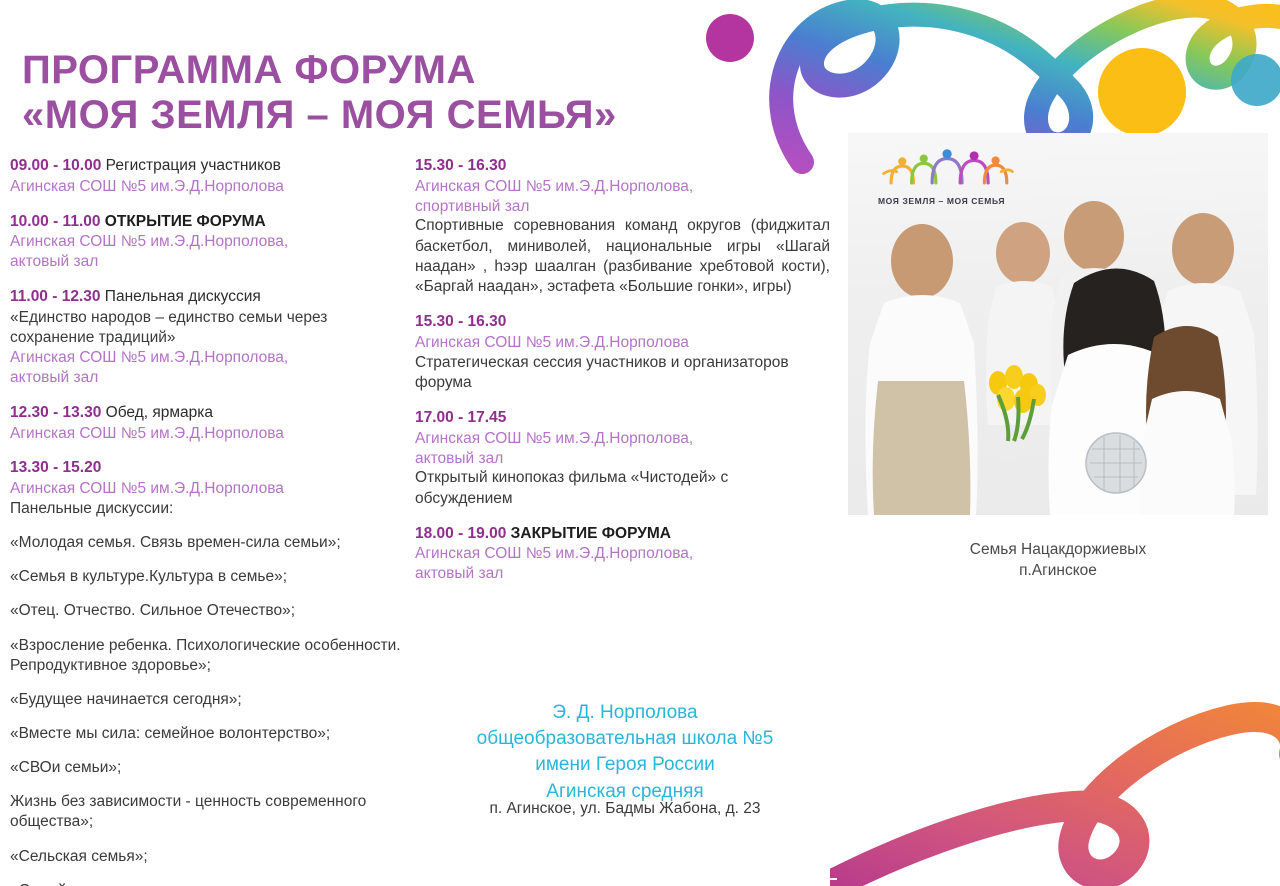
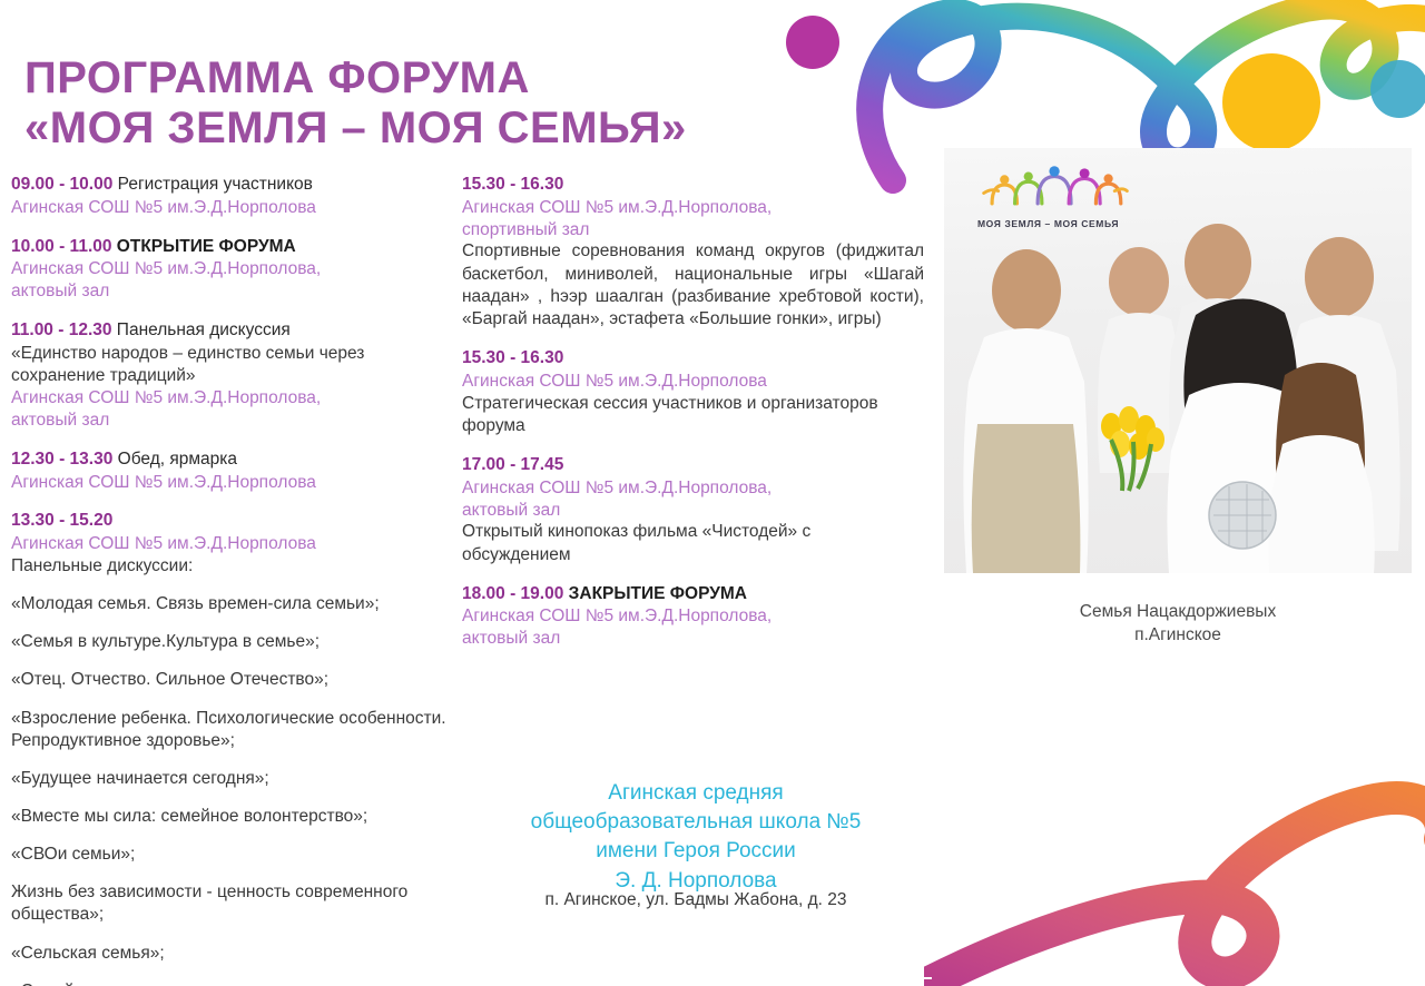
  ПРОГРАММА ФОРУМА
  «МОЯ ЗЕМЛЯ – МОЯ СЕМЬЯ»
  09.00 - 10.00 Регистрация участников
  Агинская СОШ №5 им.Э.Д.Норполова
  10.00 - 11.00 ОТКРЫТИЕ ФОРУМА
  Агинская СОШ №5 им.Э.Д.Норполова,
  актовый зал
  11.00 - 12.30 Панельная дискуссия
  «Единство народов – единство семьи через сохранение традиций»
  Агинская СОШ №5 им.Э.Д.Норполова,
  актовый зал
  12.30 - 13.30 Обед, ярмарка
  Агинская СОШ №5 им.Э.Д.Норполова
  13.30 - 15.20
  Агинская СОШ №5 им.Э.Д.Норполова
  Панельные дискуссии:
  «Молодая семья. Связь времен-сила семьи»;
  «Семья в культуре.Культура в семье»;
  «Отец. Отчество. Сильное Отечество»;
  «Взросление ребенка. Психологические особенности. Репродуктивное здоровье»;
  «Будущее начинается сегодня»;
  «Вместе мы сила: семейное волонтерство»;
  «СВОи семьи»;
  Жизнь без зависимости - ценность современного общества»;
  «Сельская семья»;
  15.30 - 16.30
  Агинская СОШ №5 им.Э.Д.Норполова,
  спортивный зал
  Спортивные соревнования команд округов (фиджитал баскетбол, миниволей, национальные игры «Шагай наадан» , hээр шаалган (разбивание хребтовой кости), «Баргай наадан», эстафета «Большие гонки», игры)
  15.30 - 16.30
  Агинская СОШ №5 им.Э.Д.Норполова
  Стратегическая сессия участников и организаторов форума
  17.00 - 17.45
  Агинская СОШ №5 им.Э.Д.Норполова,
  актовый зал
  Открытый кинопоказ фильма «Чистодей» с обсуждением
  18.00 - 19.00 ЗАКРЫТИЕ ФОРУМА
  Агинская СОШ №5 им.Э.Д.Норполова,
  актовый зал
- Э. Д. Норполова
+ Агинская средняя
  общеобразовательная школа №5
  имени Героя России
- Агинская средняя
+ Э. Д. Норполова
  п. Агинское, ул. Бадмы Жабона, д. 23
  МОЯ ЗЕМЛЯ – МОЯ СЕМЬЯ
  Семья Нацакдоржиевых
  п.Агинское
